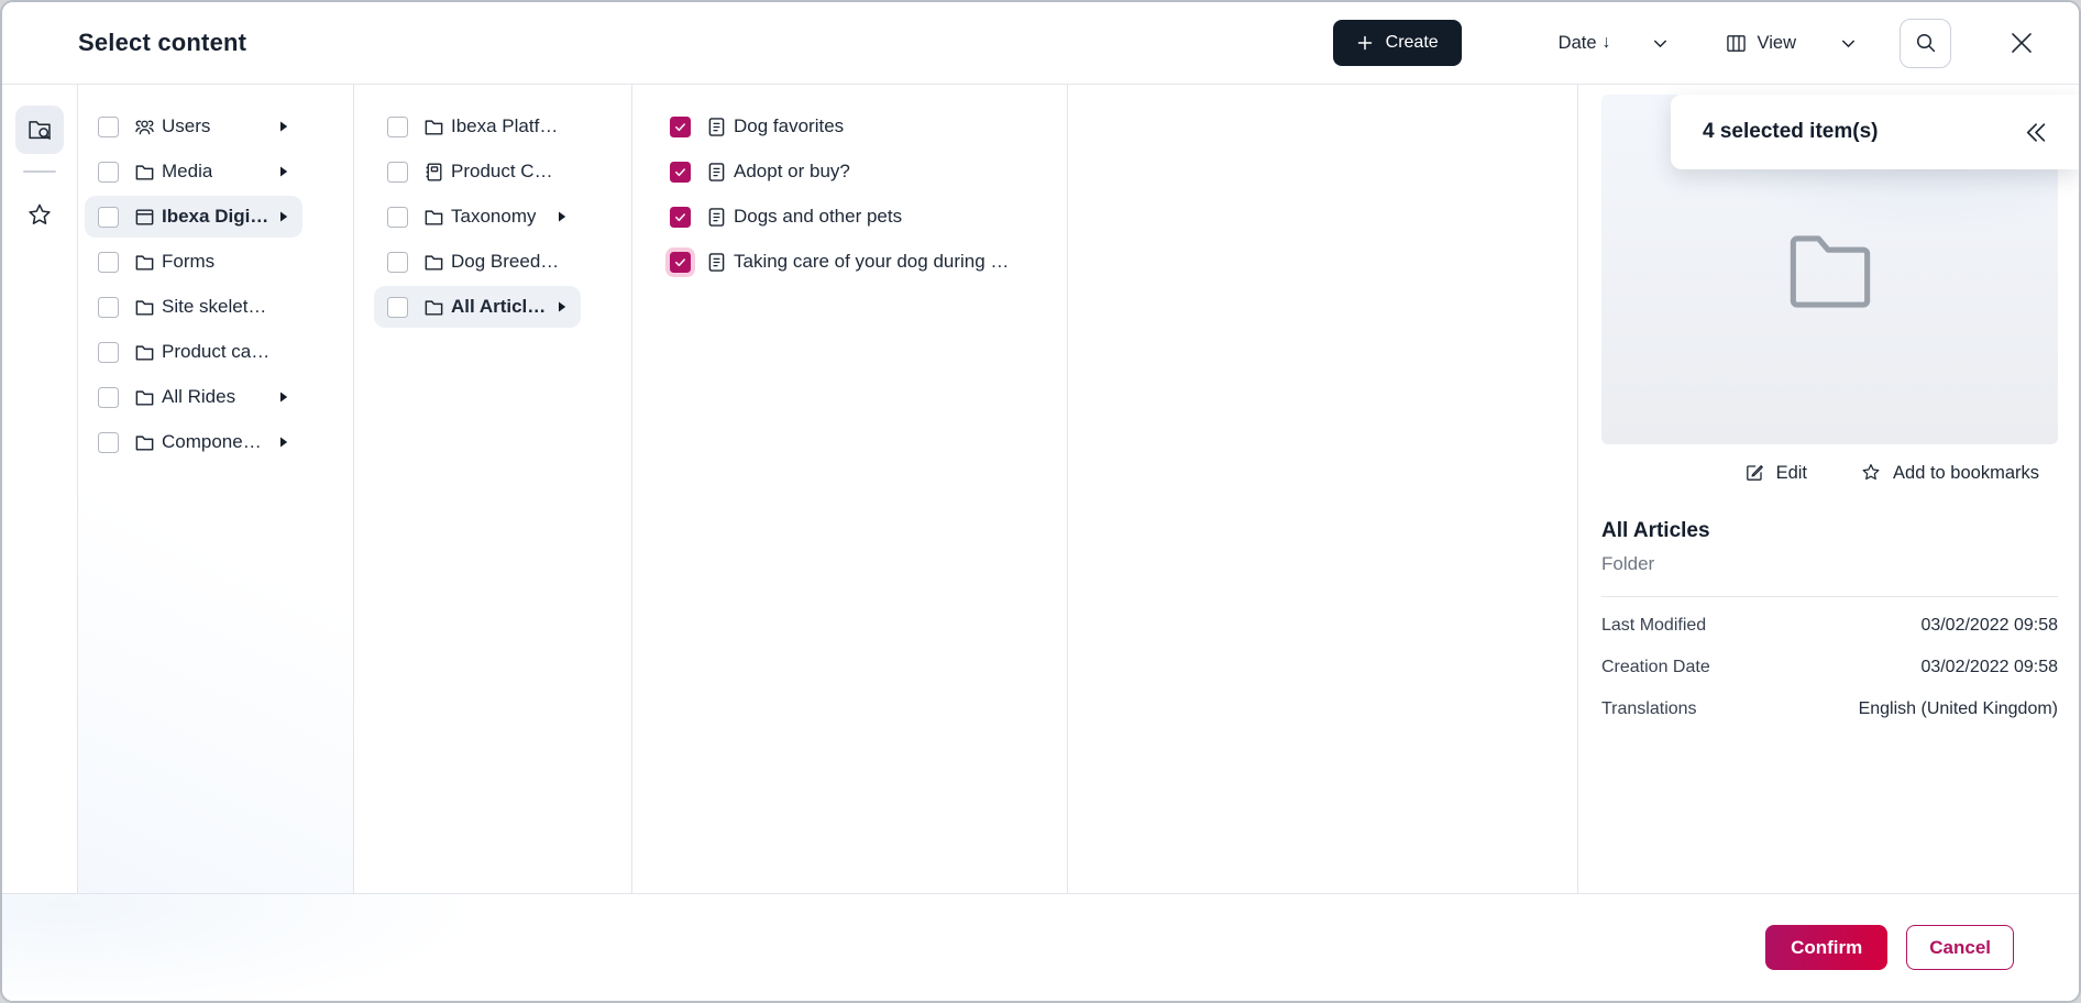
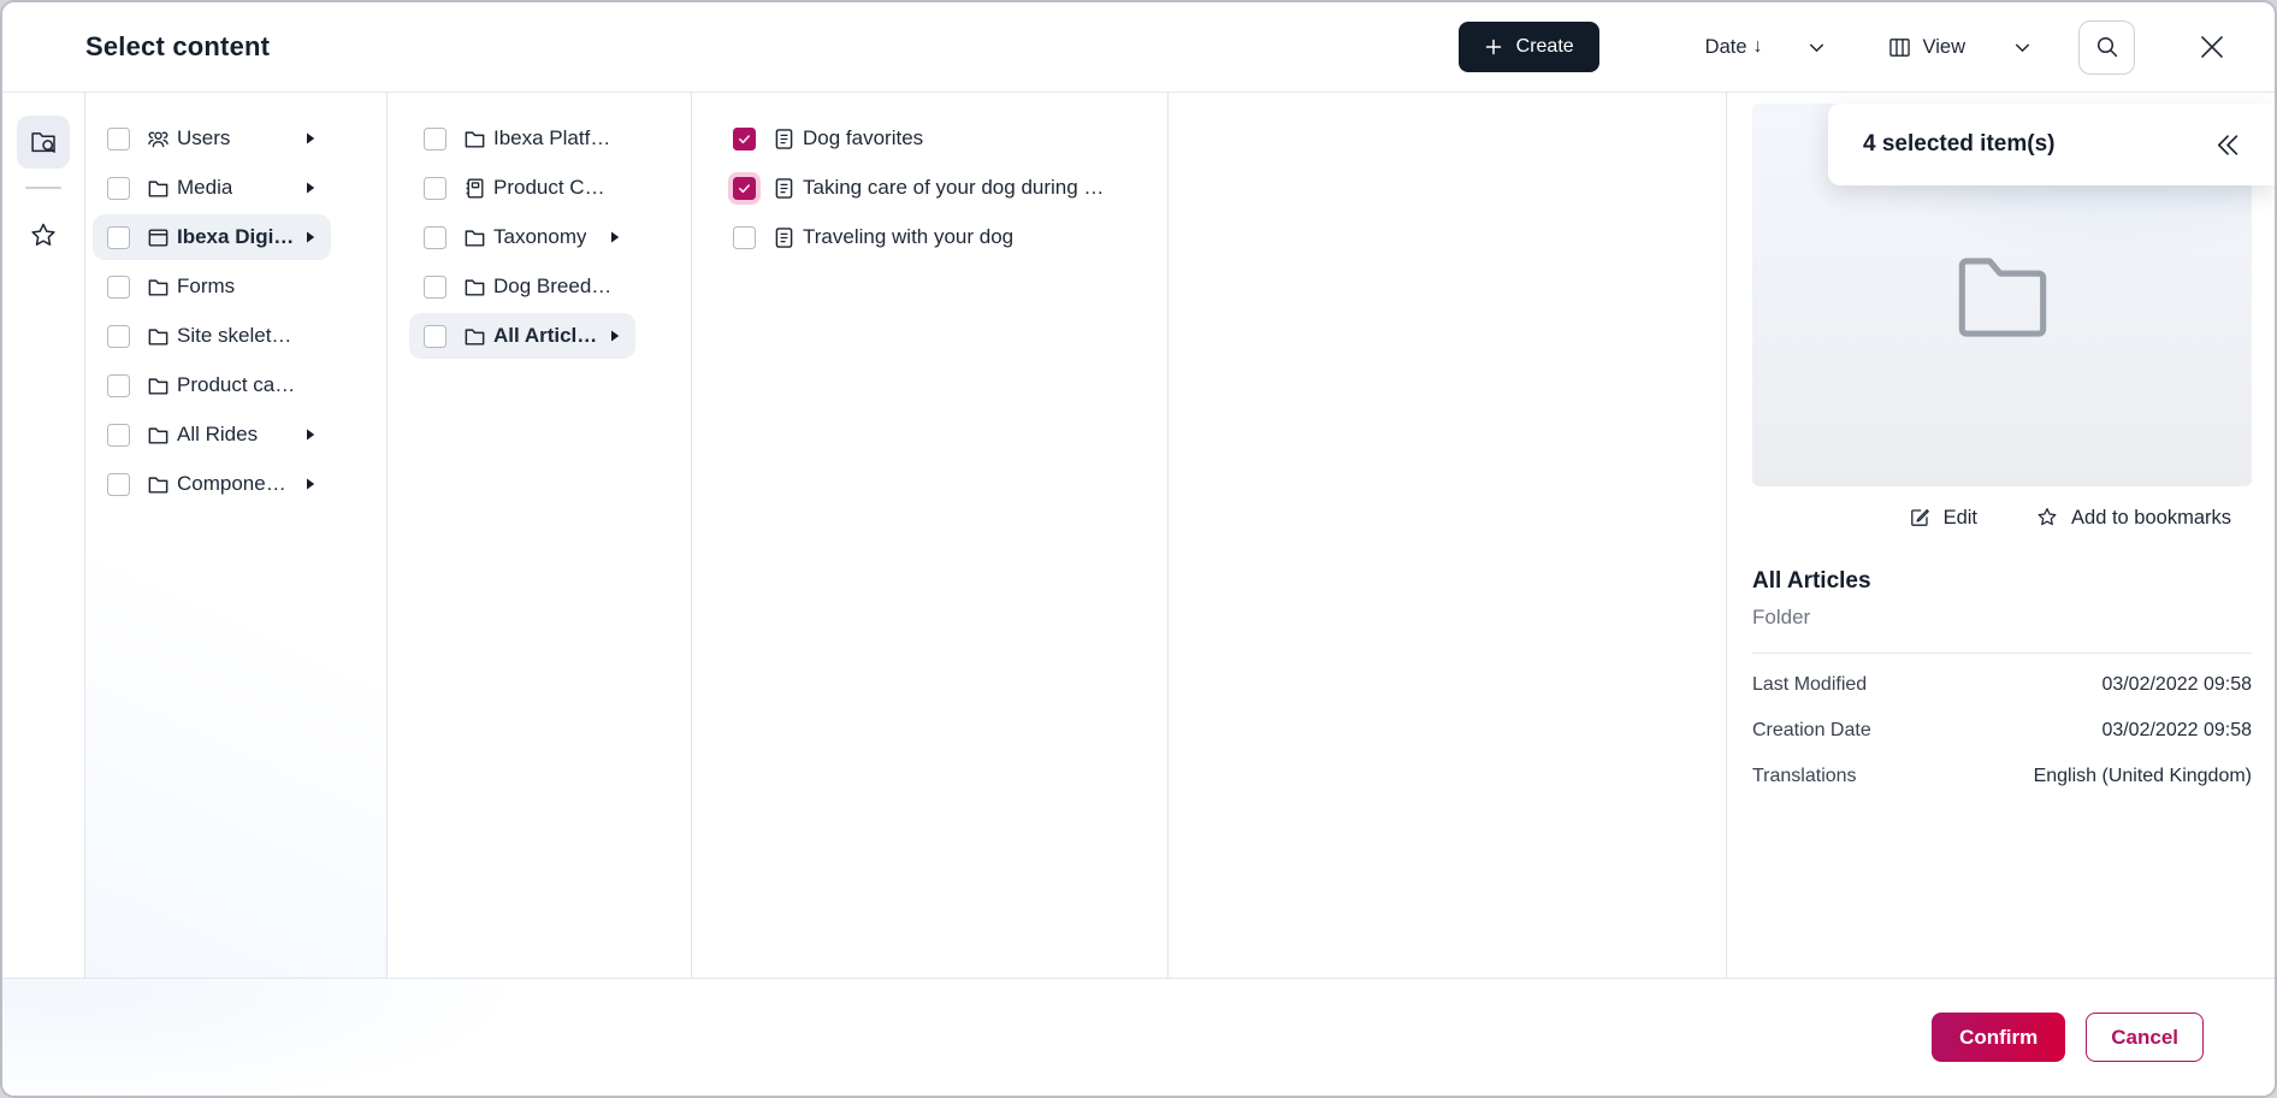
  Select content
  Create
  Date
  ↓
  View
  Users
  Media
  Ibexa Digi…
  Forms
  Site skelet…
  Product ca…
  All Rides
  Compone…
  Ibexa Platf…
  Product C…
  Taxonomy
  Dog Breed…
  All Articles
  Dog favorites
- Adopt or buy?
- Dogs and other pets
  Taking care of your dog during …
+ Traveling with your dog
  4 selected item(s)
  Edit
  Add to bookmarks
  All Articles
  Folder
  Last Modified
  03/02/2022 09:58
  Creation Date
  03/02/2022 09:58
  Translations
  English (United Kingdom)
  Confirm
  Cancel
